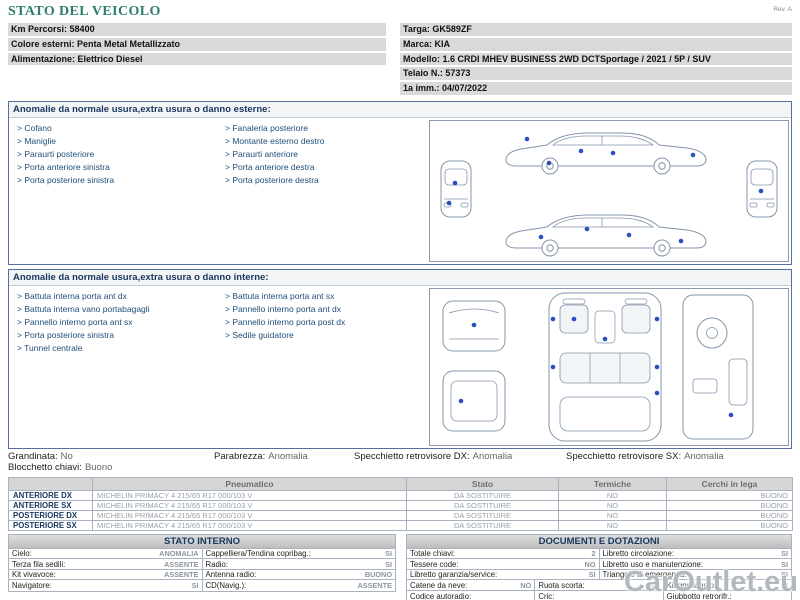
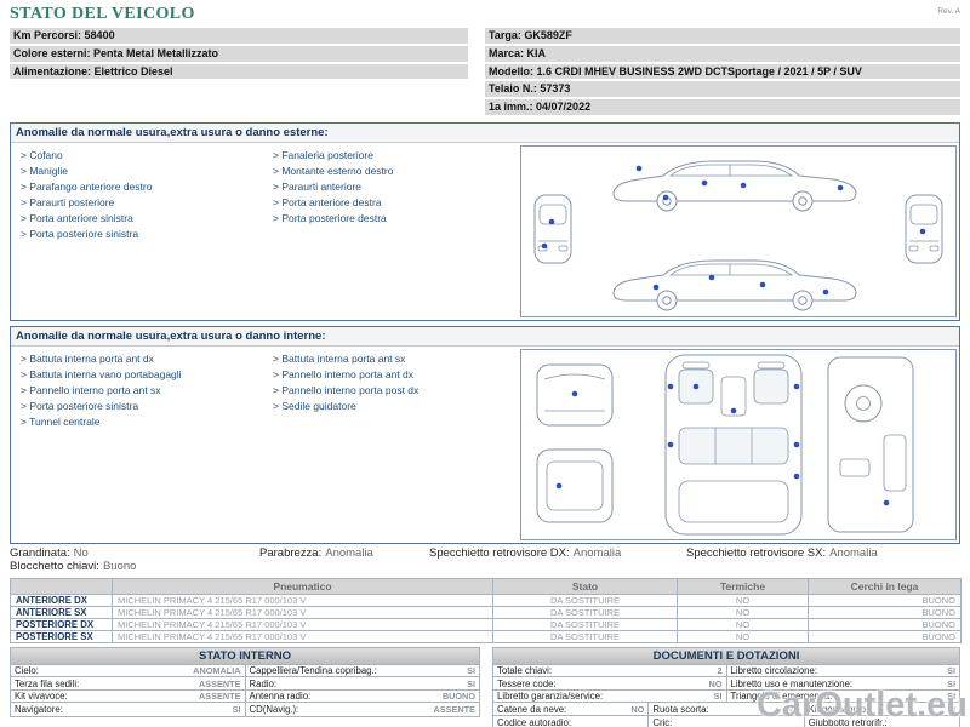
  STATO DEL VEICOLO
  Km Percorsi: 58400
  Colore esterni: Penta Metal Metallizzato
  Alimentazione: Elettrico Diesel
  Targa: GK589ZF
  Marca: KIA
  Modello: 1.6 CRDI MHEV BUSINESS 2WD DCTSportage / 2021 / 5P / SUV
  Telaio N.: 57373
  1a imm.: 04/07/2022
  Anomalie da normale usura,extra usura o danno esterne:
  Cofano
  Maniglie
+ Parafango anteriore destro
  Paraurti posteriore
  Porta anteriore sinistra
  Porta posteriore sinistra
  Fanaleria posteriore
  Montante esterno destro
  Paraurti anteriore
  Porta anteriore destra
  Porta posteriore destra
  Anomalie da normale usura,extra usura o danno interne:
  Battuta interna porta ant dx
  Battuta interna vano portabagagli
  Pannello interno porta ant sx
  Porta posteriore sinistra
  Tunnel centrale
  Battuta interna porta ant sx
  Pannello interno porta ant dx
  Pannello interno porta post dx
  Sedile guidatore
  Grandinata: No
  Parabrezza: Anomalia
  Specchietto retrovisore DX: Anomalia
  Specchietto retrovisore SX: Anomalia
  Blocchetto chiavi: Buono
  	Pneumatico	Stato	Termiche	Cerchi in lega
  ANTERIORE DX	MICHELIN PRIMACY 4 215/65 R17 000/103 V	DA SOSTITUIRE	NO	BUONO
  ANTERIORE SX	MICHELIN PRIMACY 4 215/65 R17 000/103 V	DA SOSTITUIRE	NO	BUONO
  POSTERIORE DX	MICHELIN PRIMACY 4 215/65 R17 000/103 V	DA SOSTITUIRE	NO	BUONO
  POSTERIORE SX	MICHELIN PRIMACY 4 215/65 R17 000/103 V	DA SOSTITUIRE	NO	BUONO
  STATO INTERNO
  Cielo:
  ANOMALIA
  Cappelliera/Tendina copribag.:
  SI
  Terza fila sedili:
  ASSENTE
  Radio:
  SI
  Kit vivavoce:
  ASSENTE
  Antenna radio:
  BUONO
  Navigatore:
  SI
  CD(Navig.):
  ASSENTE
  DOCUMENTI E DOTAZIONI
  Totale chiavi:
  2
  Libretto circolazione:
  SI
  Tessere code:
  NO
  Libretto uso e manutenzione:
  SI
  Libretto garanzia/service:
  SI
  Triangolo di emergenza:
  SI
  Catene da neve:
  NO
  Ruota scorta:
  NO
  Kit gonfiaggio:
  SI
  Codice autoradio:
  Cric:
  Giubbotto retrorifr.:
  CarOutlet.eu
